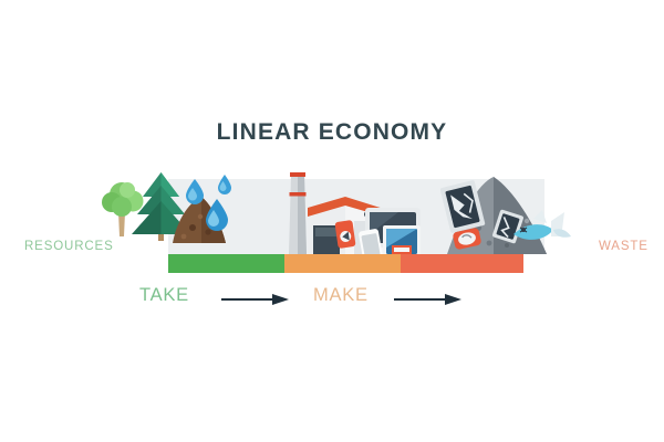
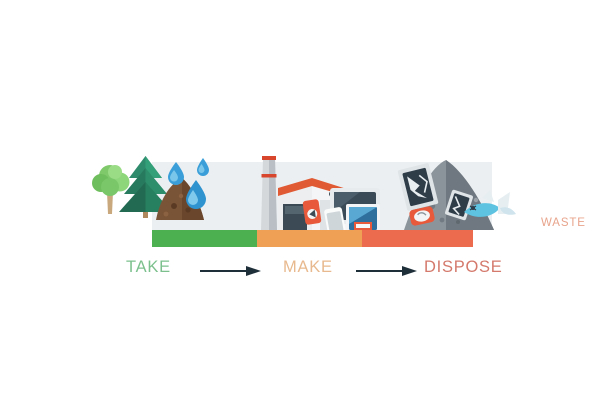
- LINEAR ECONOMY
- RESOURCES
  WASTE
  TAKE
  MAKE
+ DISPOSE
